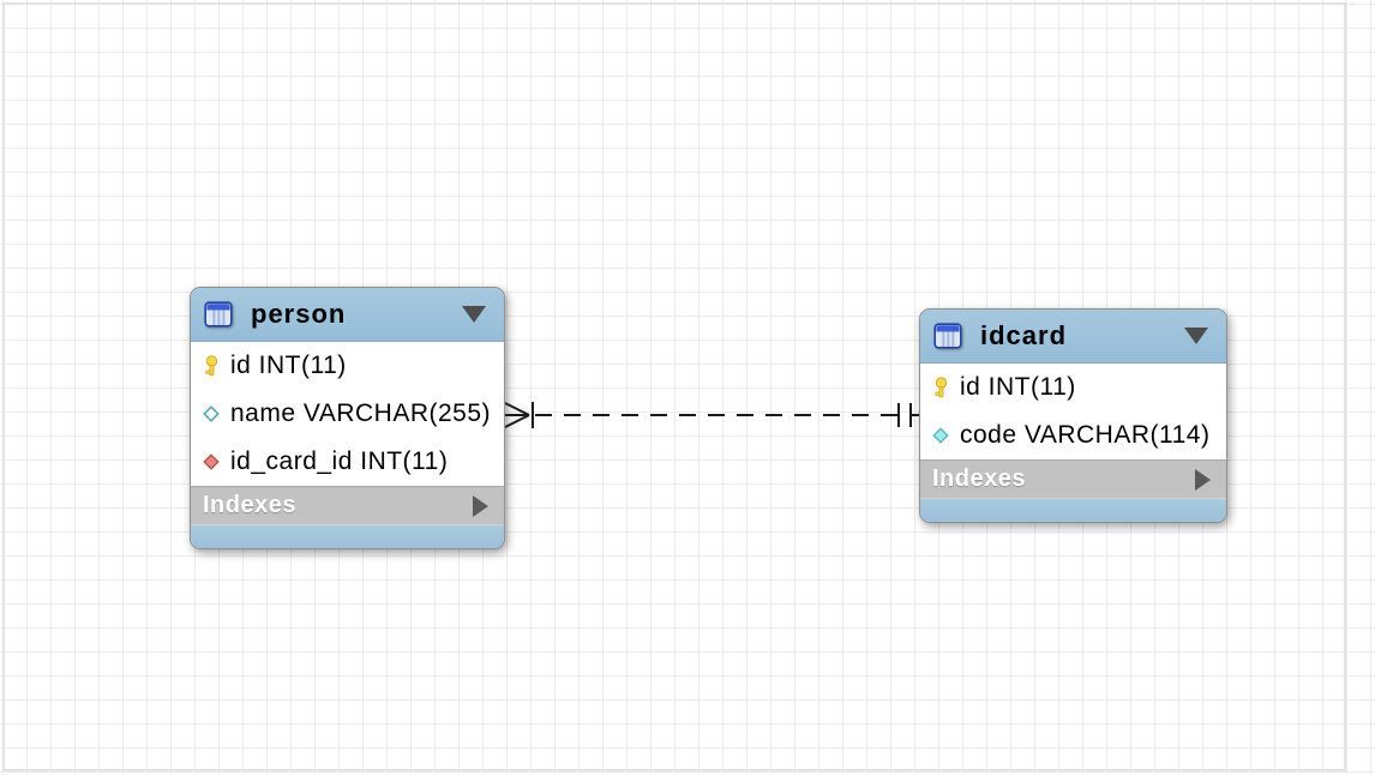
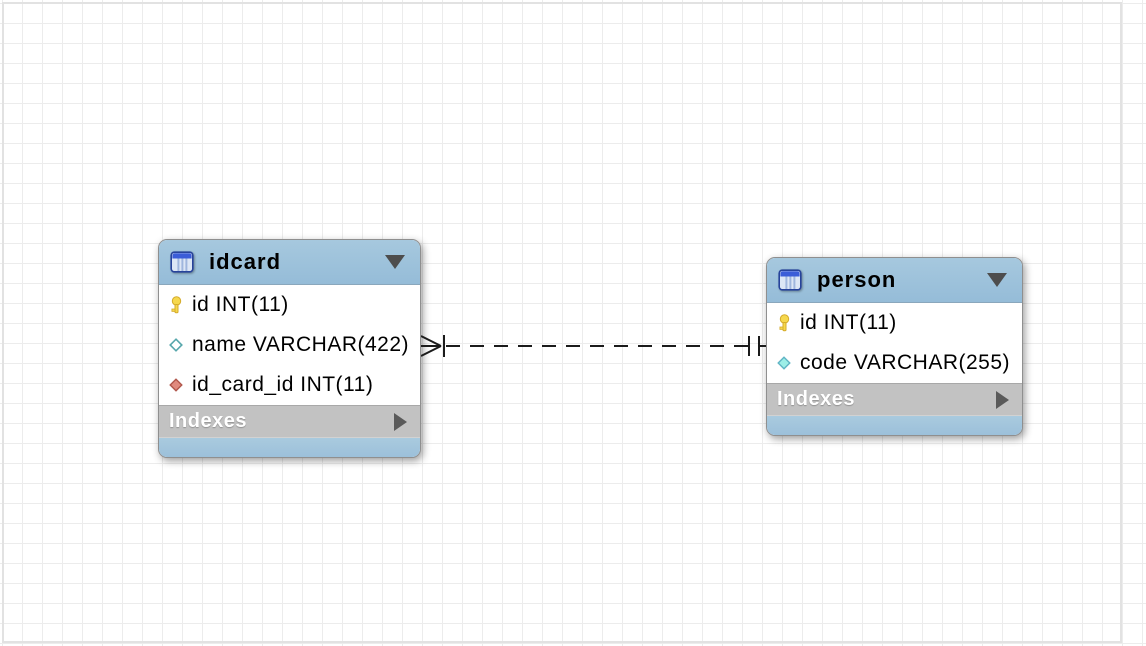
- person
+ idcard
  id INT(11)
- name VARCHAR(255)
+ name VARCHAR(422)
  id_card_id INT(11)
  Indexes
- idcard
+ person
  id INT(11)
- code VARCHAR(114)
+ code VARCHAR(255)
  Indexes
